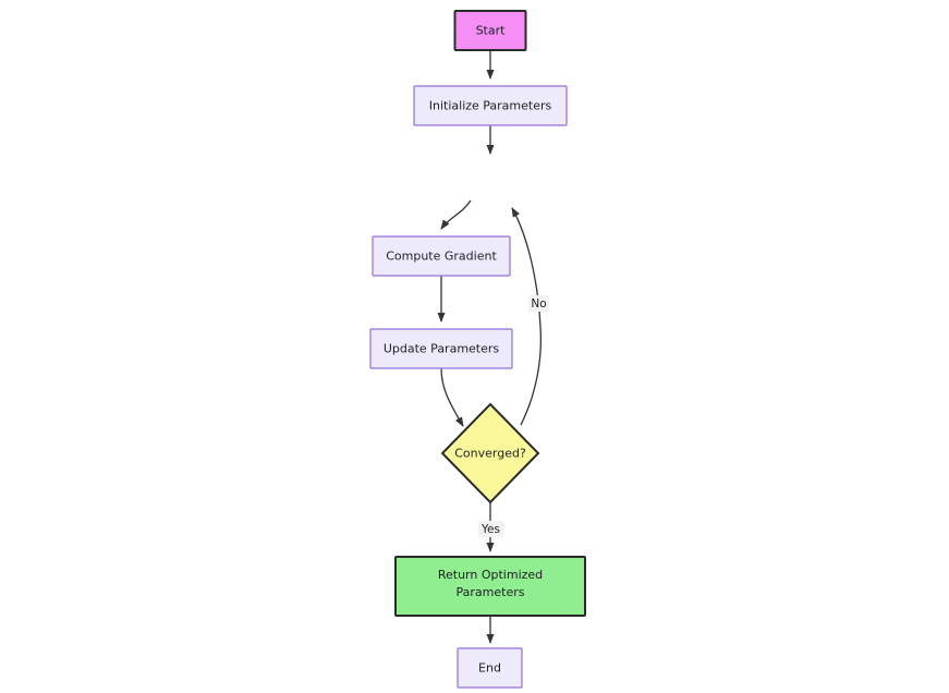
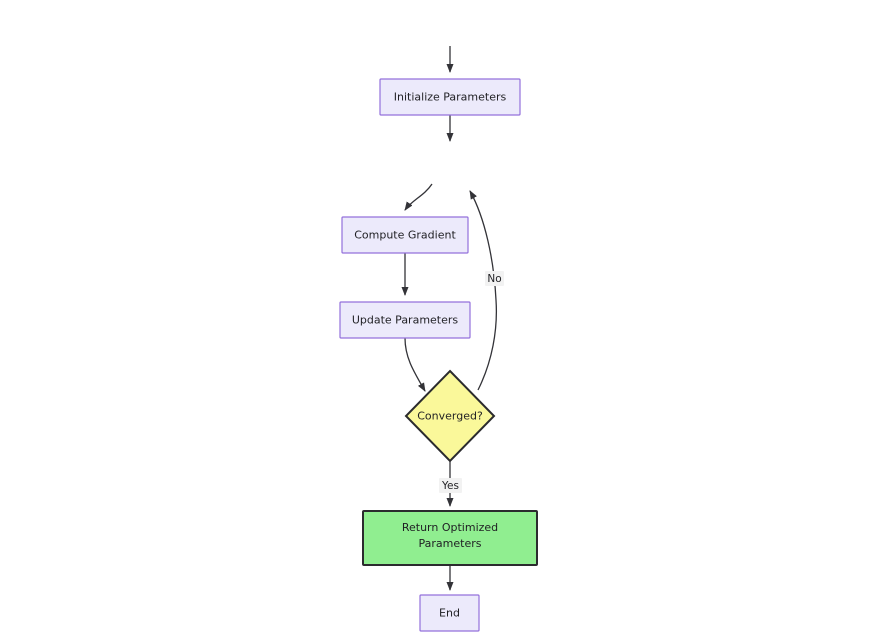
  No
  Yes
- Start
  Initialize Parameters
  Compute Gradient
  Update Parameters
  Converged?
  Return Optimized
  Parameters
  End
